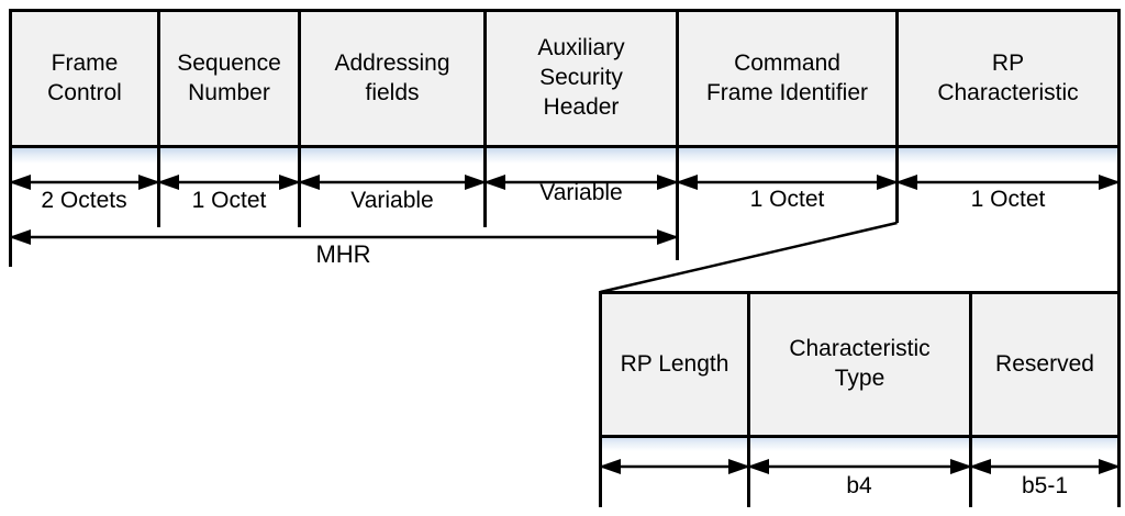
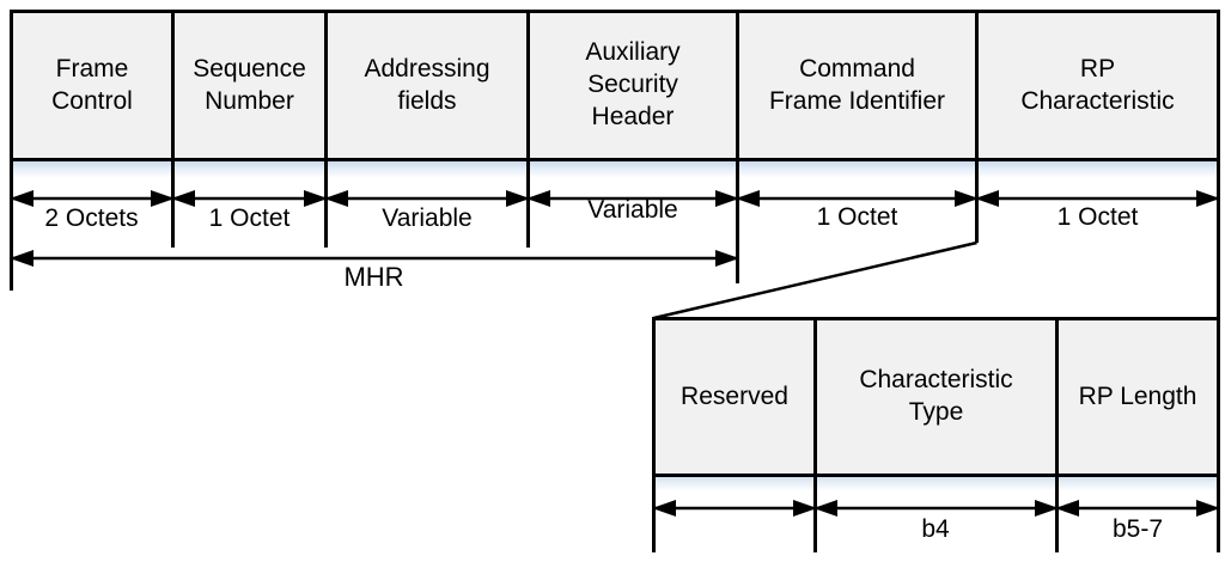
  Frame
  Control
  Sequence
  Number
  Addressing
  fields
  Auxiliary
  Security
  Header
  Command
  Frame Identifier
  RP
  Characteristic
- RP Length
+ Reserved
  Characteristic
  Type
- Reserved
+ RP Length
  2 Octets
  1 Octet
  Variable
  Variable
  1 Octet
  1 Octet
  MHR
  b4
- b5-1
+ b5-7
